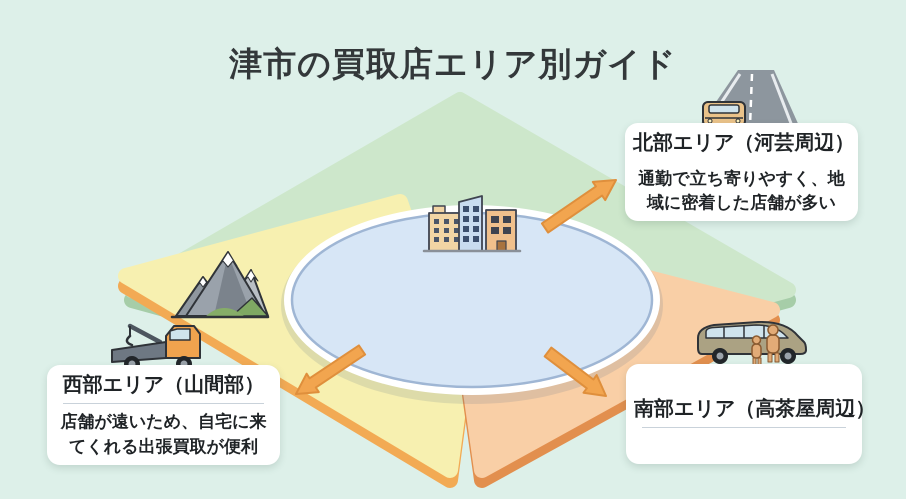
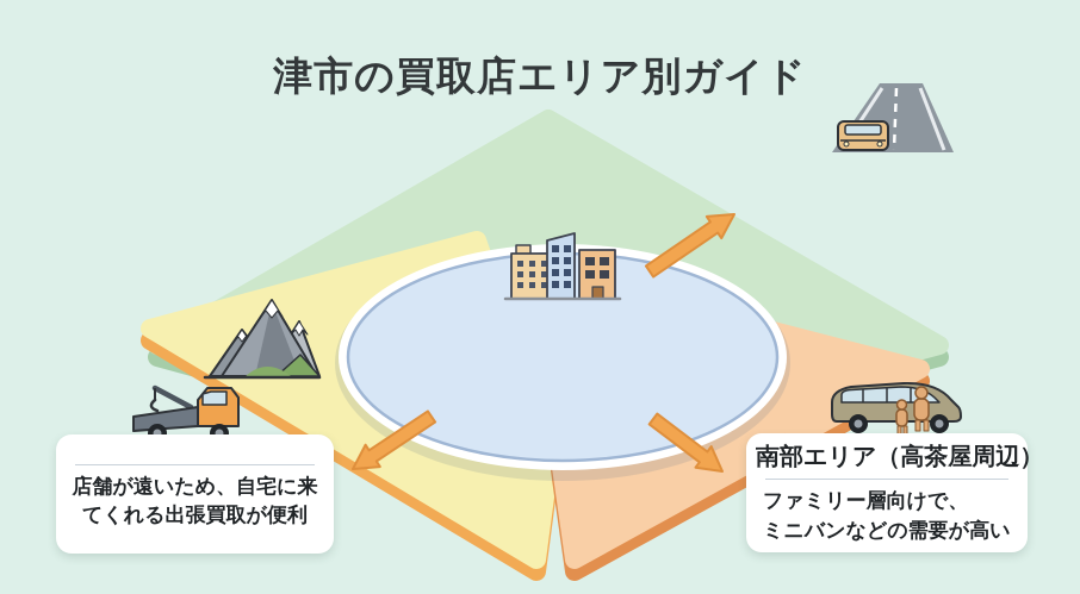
  津市の買取店エリア別ガイド
- 北部エリア（河芸周辺）
- 通勤で立ち寄りやすく、地
- 域に密着した店舗が多い
- 西部エリア（山間部）
  店舗が遠いため、自宅に来
  てくれる出張買取が便利
  南部エリア（高茶屋周辺）
+ ファミリー層向けで、
+ ミニバンなどの需要が高い
